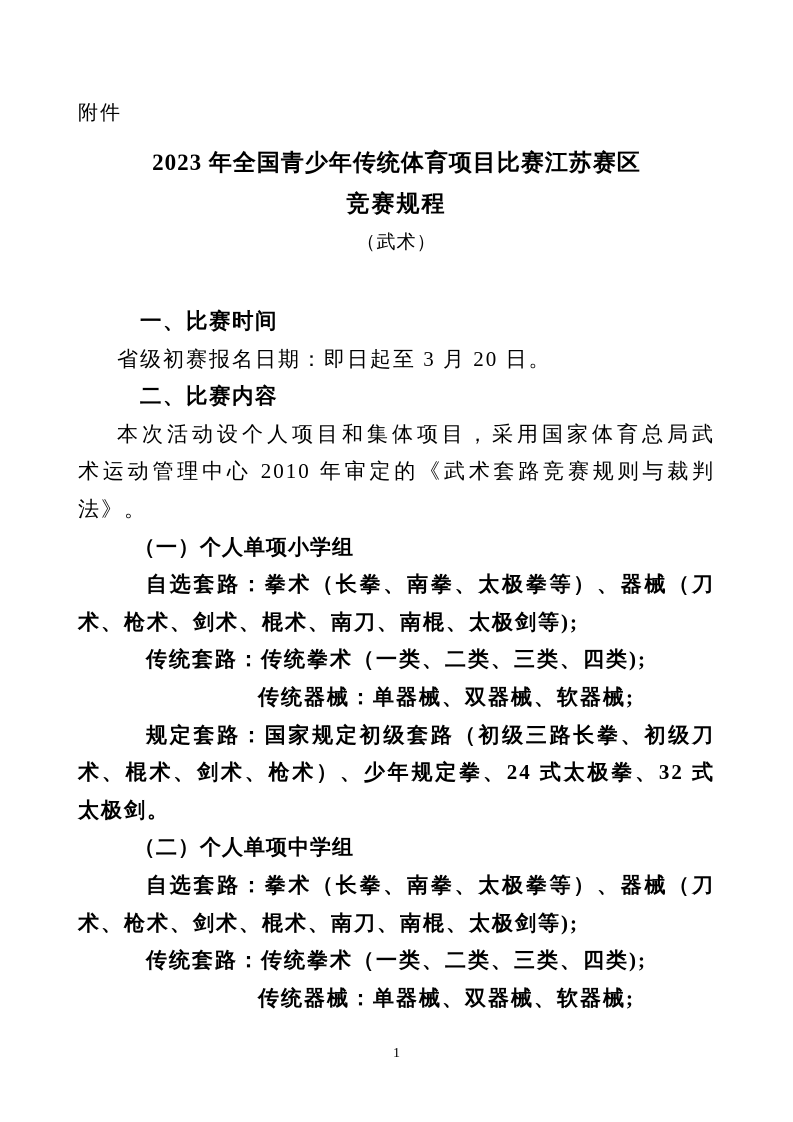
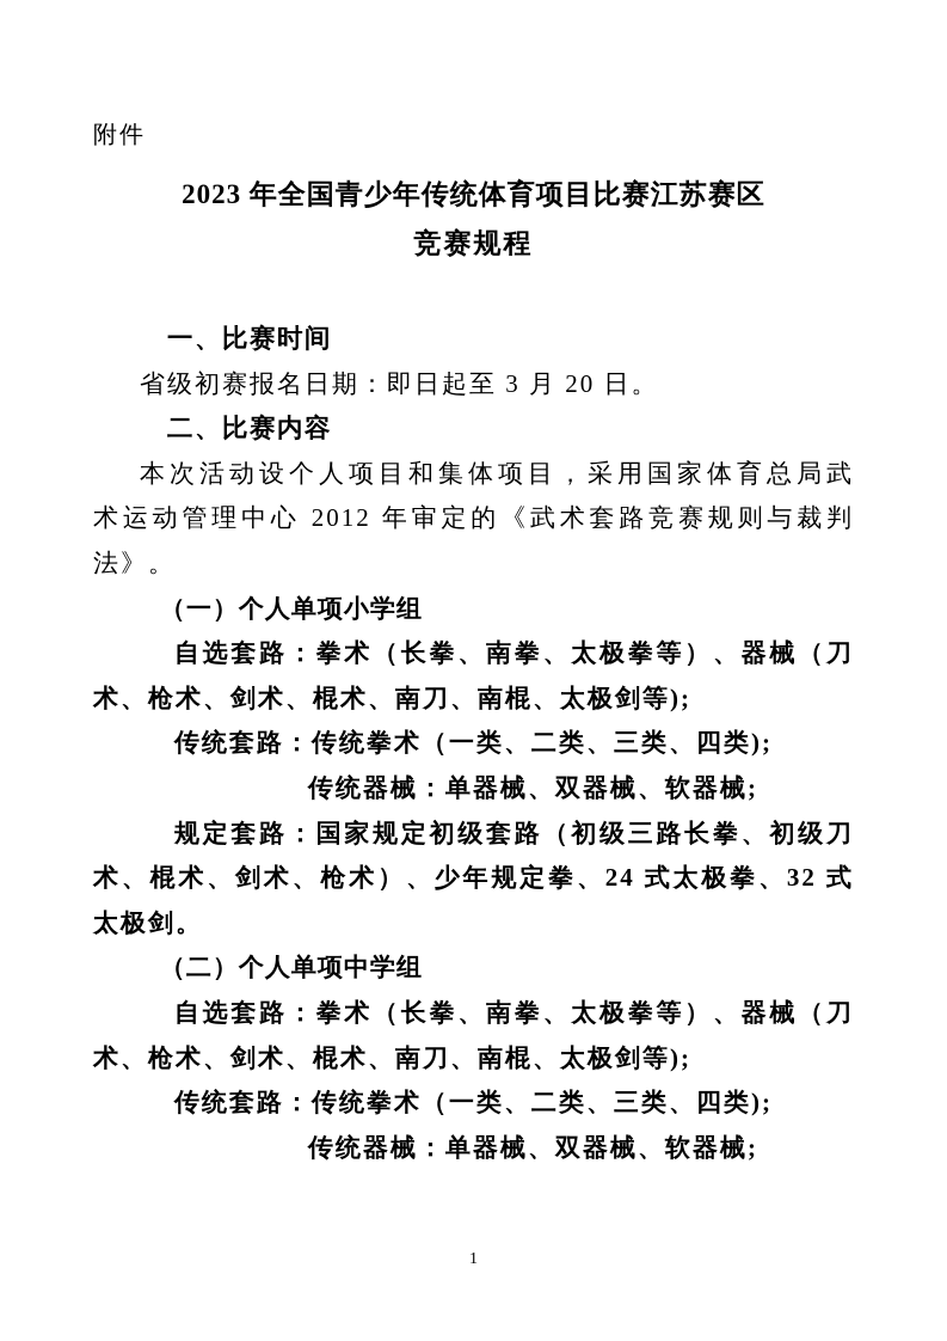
  附件
  2023 年全国青少年传统体育项目比赛江苏赛区
  竞赛规程
- （武术）
  一、比赛时间
  省级初赛报名日期：即日起至 3 月 20 日。
  二、比赛内容
  本次活动设个人项目和集体项目，采用国家体育总局武
- 术运动管理中心 2010 年审定的《武术套路竞赛规则与裁判
+ 术运动管理中心 2012 年审定的《武术套路竞赛规则与裁判
  法》。
  （一）个人单项小学组
  自选套路：拳术（长拳、南拳、太极拳等）、器械（刀
  术、枪术、剑术、棍术、南刀、南棍、太极剑等);
  传统套路：传统拳术（一类、二类、三类、四类);
  传统器械：单器械、双器械、软器械;
  规定套路：国家规定初级套路（初级三路长拳、初级刀
  术、棍术、剑术、枪术）、少年规定拳、24 式太极拳、32 式
  太极剑。
  （二）个人单项中学组
  自选套路：拳术（长拳、南拳、太极拳等）、器械（刀
  术、枪术、剑术、棍术、南刀、南棍、太极剑等);
  传统套路：传统拳术（一类、二类、三类、四类);
  传统器械：单器械、双器械、软器械;
  1
